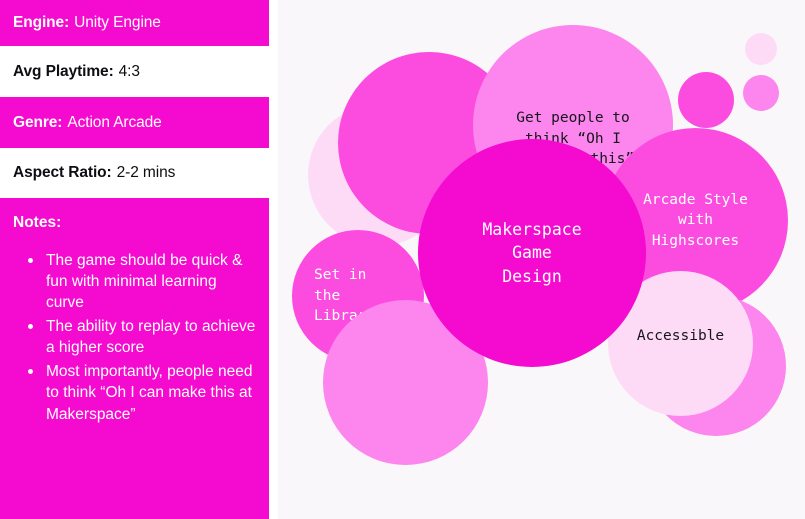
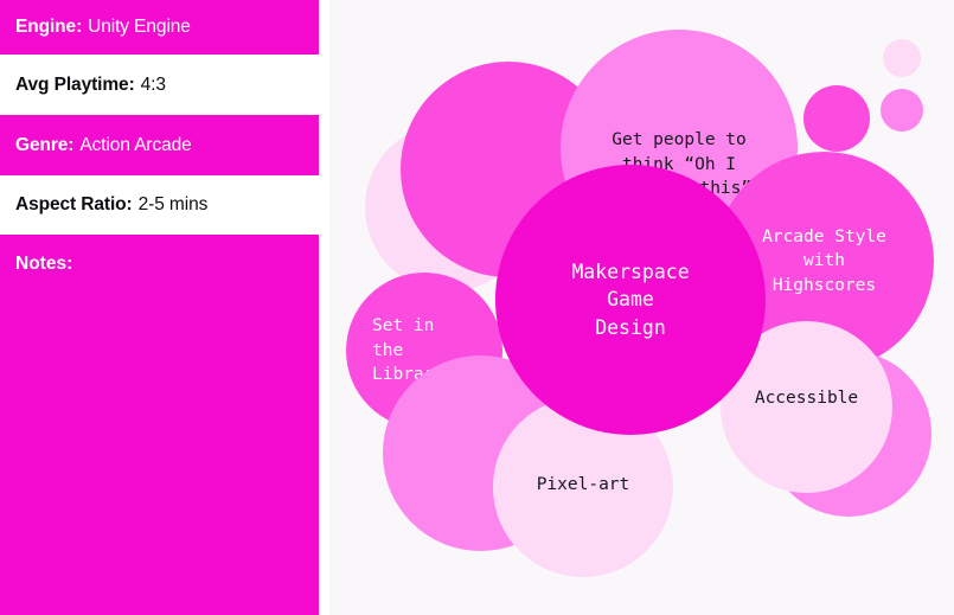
  Engine:
  Unity Engine
  Avg Playtime:
  4:3
  Genre:
  Action Arcade
  Aspect Ratio:
- 2-2 mins
+ 2-5 mins
  Notes:
- The game should be quick & fun with minimal learning curve
- The ability to replay to achieve a higher score
- Most importantly, people need to think “Oh I can make this at Makerspace”
  Get people to
  ink “Oh I
  Arcade Style
  with
  Highscores
  Set in
  the
  Libra
  Accessible
+ Pixel-art
  Makerspace
  Game
  Design
